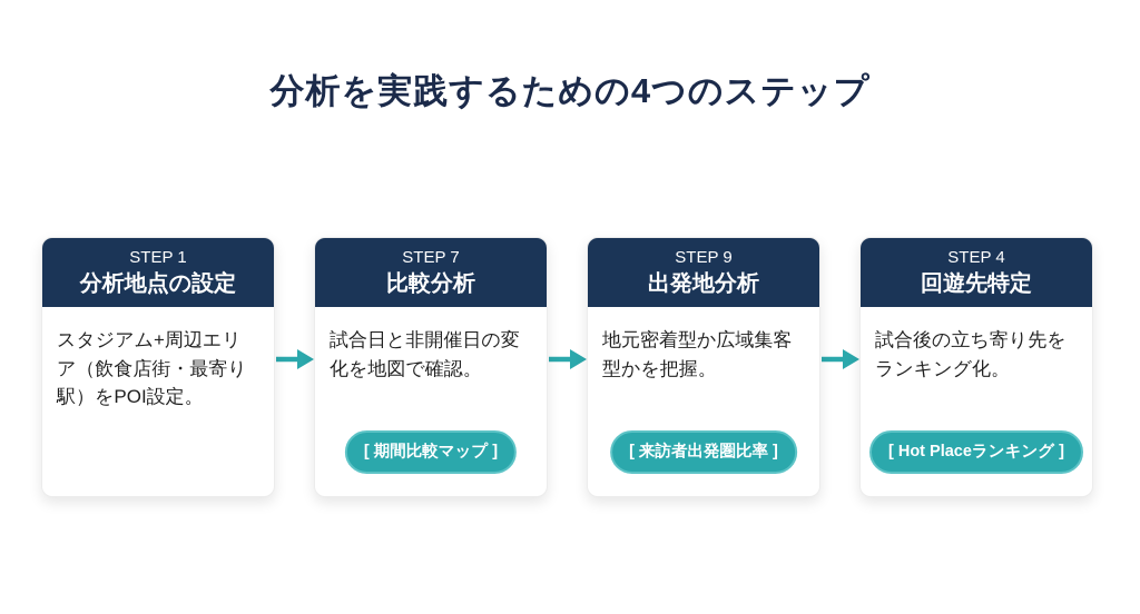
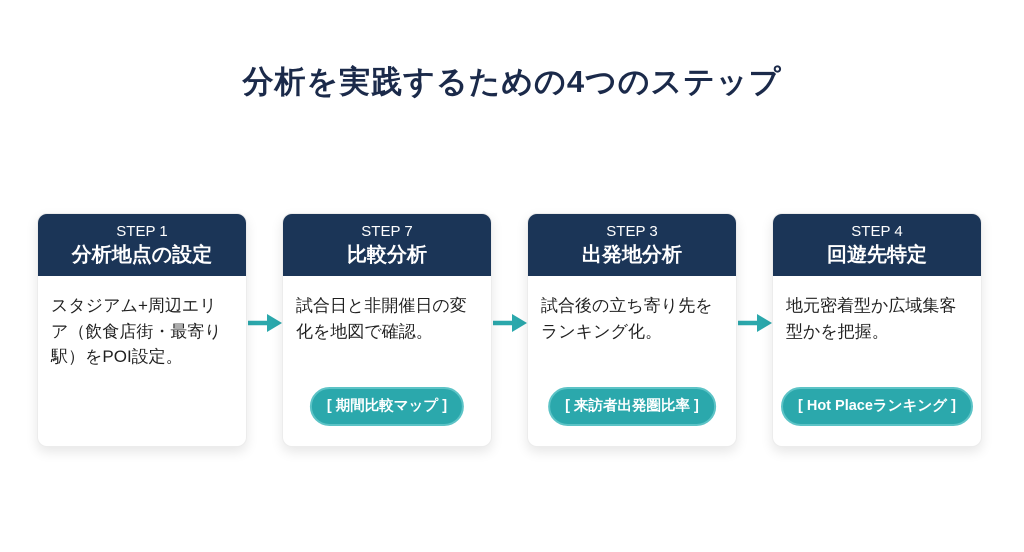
  分析を実践するための4つのステップ
  STEP 1
  分析地点の設定
  スタジアム+周辺エリア（飲食店街・最寄り駅）をPOI設定。
  STEP 7
  比較分析
  試合日と非開催日の変化を地図で確認。
  [ 期間比較マップ ]
- STEP 9
+ STEP 3
  出発地分析
- 地元密着型か広域集客型かを把握。
+ 試合後の立ち寄り先をランキング化。
  [ 来訪者出発圏比率 ]
  STEP 4
  回遊先特定
- 試合後の立ち寄り先をランキング化。
+ 地元密着型か広域集客型かを把握。
  [ Hot Placeランキング ]
